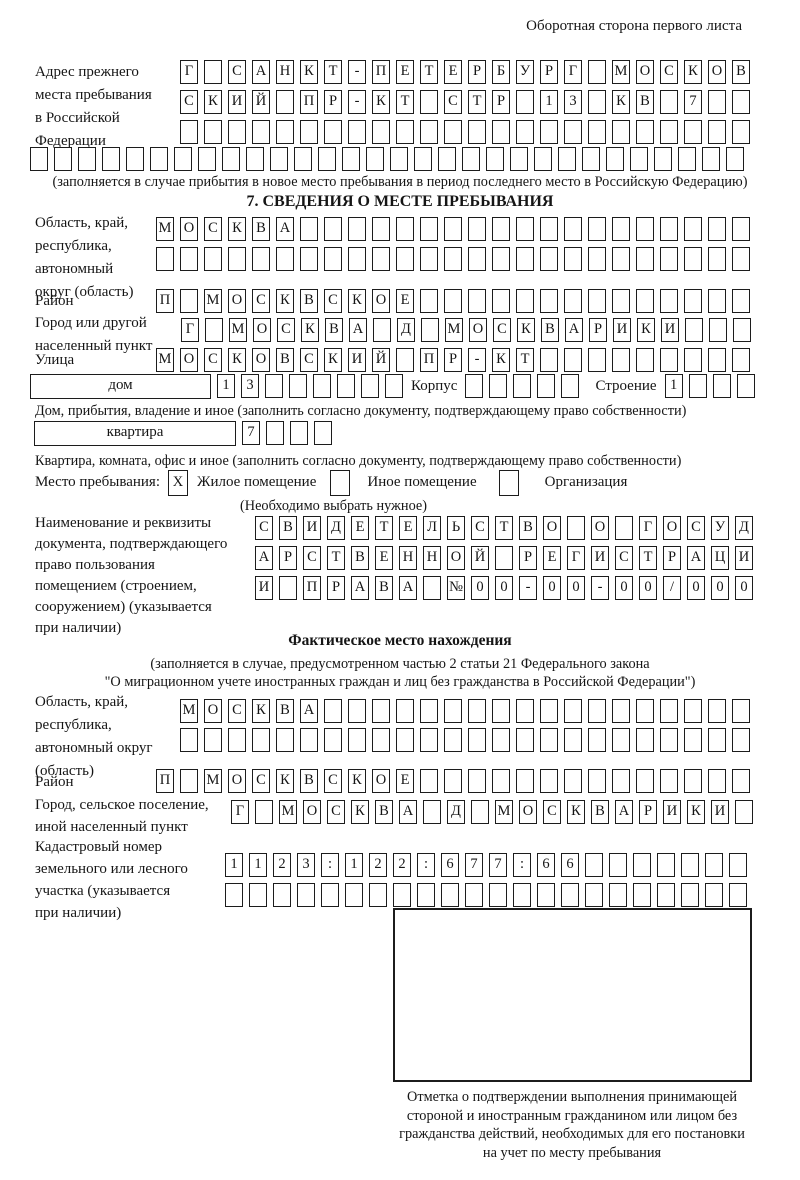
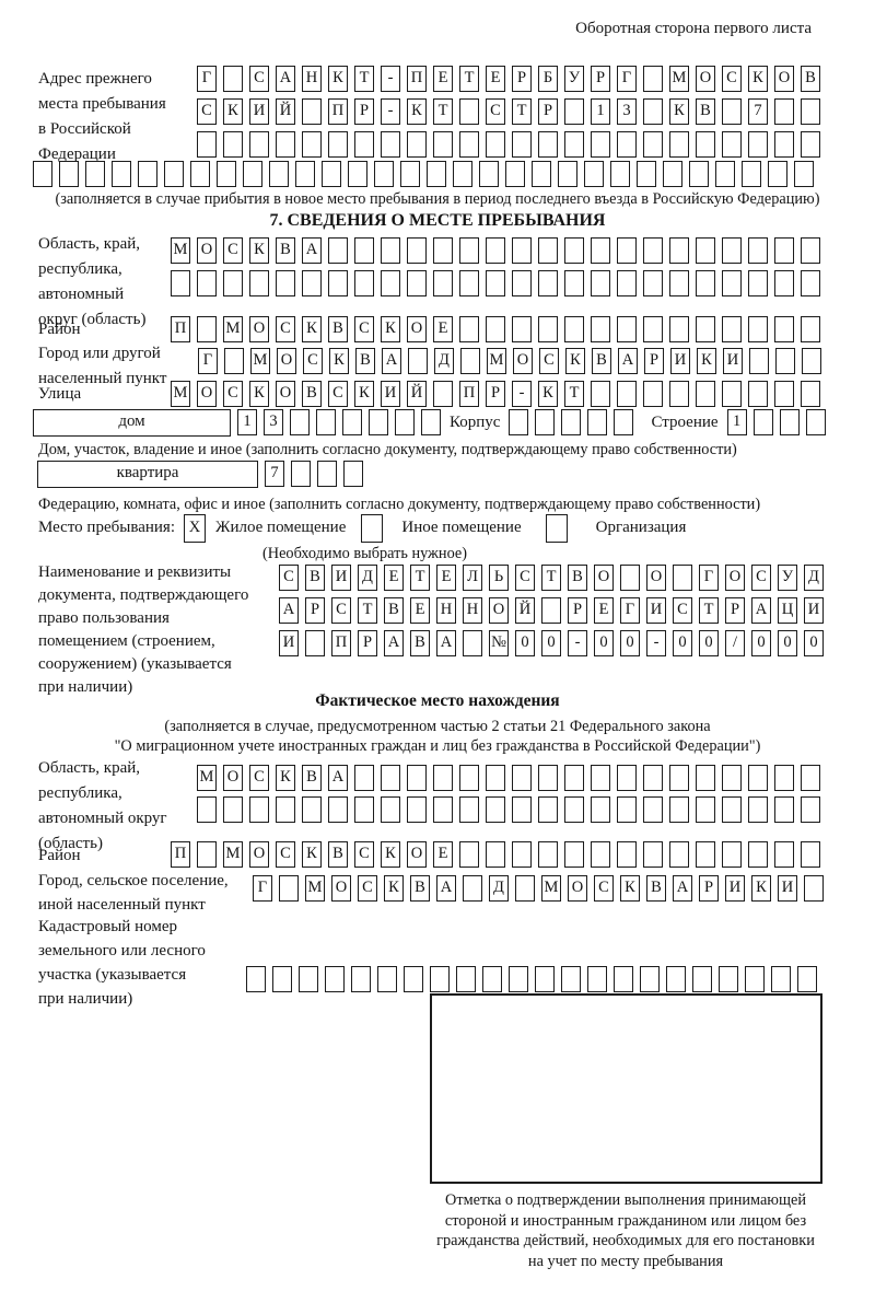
  Оборотная сторона первого листа
  Адрес прежнего
  места пребывания
  в Российской
  Федерации
  Г С А Н К Т - П Е Т Е Р Б У Р Г М О С К О В
  С К И Й П Р - К Т С Т Р 1 3 К В 7
- (заполняется в случае прибытия в новое место пребывания в период последнего место в Российскую Федерацию)
+ (заполняется в случае прибытия в новое место пребывания в период последнего въезда в Российскую Федерацию)
  7. СВЕДЕНИЯ О МЕСТЕ ПРЕБЫВАНИЯ
  Область, край,
  республика,
  автономный
  округ (область)
  М О С К В А
  Район
  П М О С К В С К О Е
  Город или другой
  населенный пункт
  Г М О С К В А Д М О С К В А Р И К И
  Улица
  М О С К О В С К И Й П Р - К Т
  дом
  1 3
  Корпус
  Строение
  1
- Дом, прибытия, владение и иное (заполнить согласно документу, подтверждающему право собственности)
+ Дом, участок, владение и иное (заполнить согласно документу, подтверждающему право собственности)
  квартира
  7
- Квартира, комната, офис и иное (заполнить согласно документу, подтверждающему право собственности)
+ Федерацию, комната, офис и иное (заполнить согласно документу, подтверждающему право собственности)
  Место пребывания:
  X
  Жилое помещение
  Иное помещение
  Организация
  (Необходимо выбрать нужное)
  Наименование и реквизиты
  документа, подтверждающего
  право пользования
  помещением (строением,
  сооружением) (указывается
  при наличии)
  С В И Д Е Т Е Л Ь С Т В О О Г О С У Д
  А Р С Т В Е Н Н О Й Р Е Г И С Т Р А Ц И
  И П Р А В А № 0 0 - 0 0 - 0 0 / 0 0 0
  Фактическое место нахождения
  (заполняется в случае, предусмотренном частью 2 статьи 21 Федерального закона
  "О миграционном учете иностранных граждан и лиц без гражданства в Российской Федерации")
  Область, край,
  республика,
  автономный округ
  (область)
  М О С К В А
  Район
  П М О С К В С К О Е
  Город, сельское поселение,
  иной населенный пункт
  Г М О С К В А Д М О С К В А Р И К И
  Кадастровый номер
  земельного или лесного
  участка (указывается
  при наличии)
- 1 1 2 3 : 1 2 2 : 6 7 7 : 6 6
  Отметка о подтверждении выполнения принимающей
  стороной и иностранным гражданином или лицом без
  гражданства действий, необходимых для его постановки
  на учет по месту пребывания
